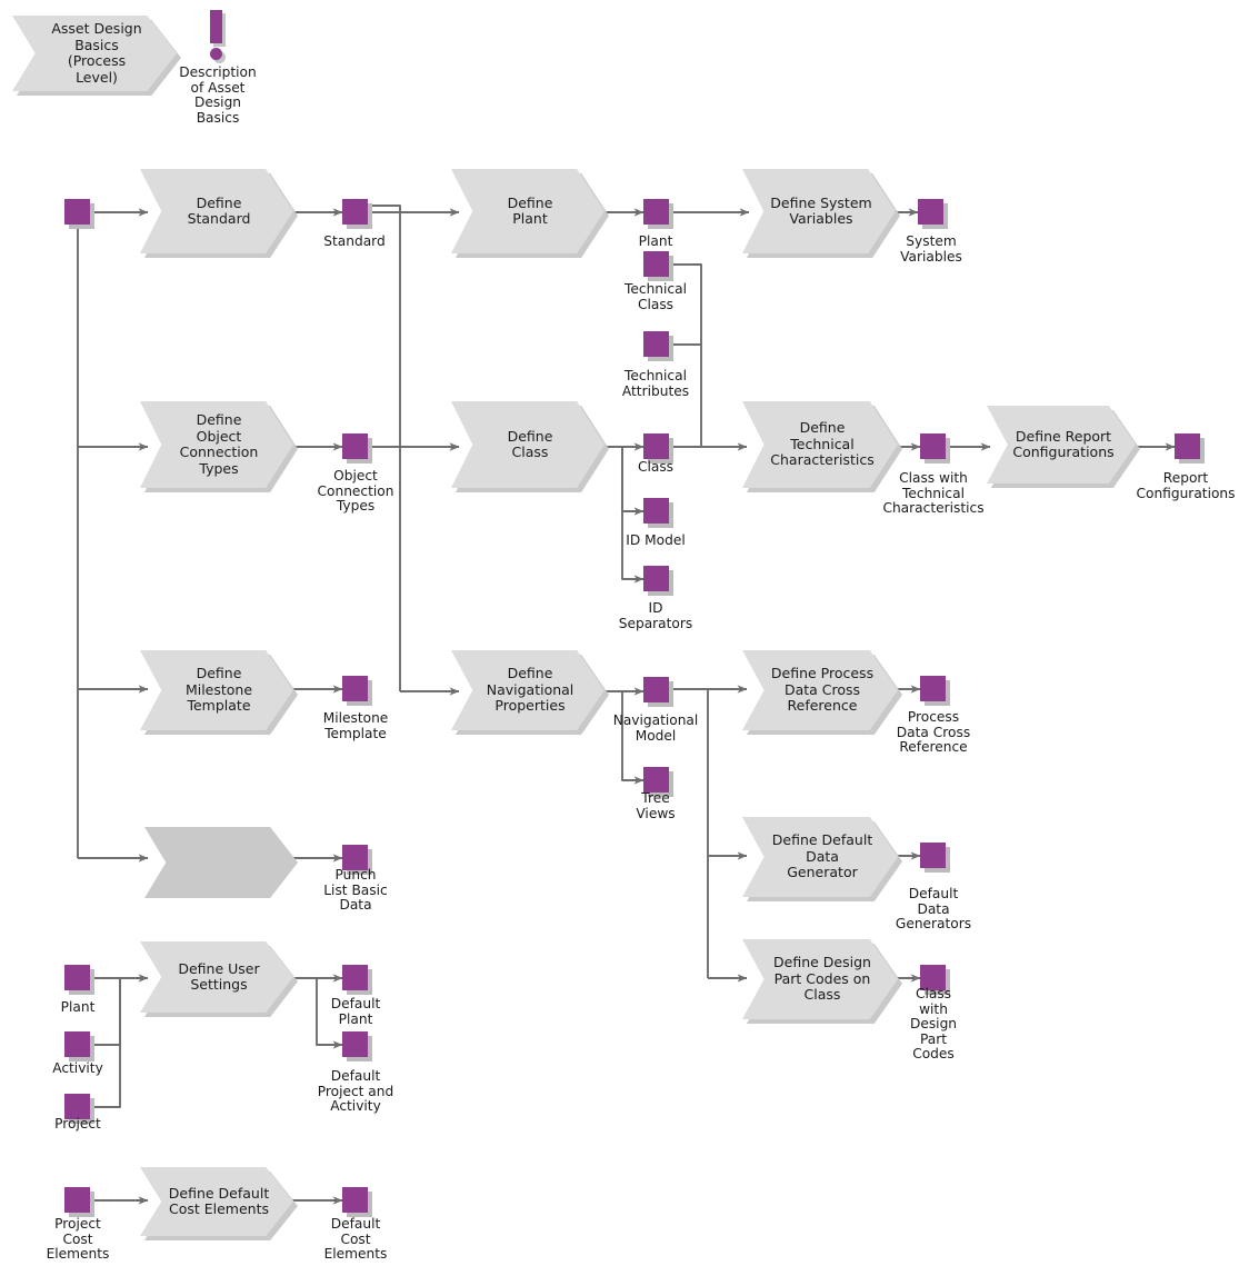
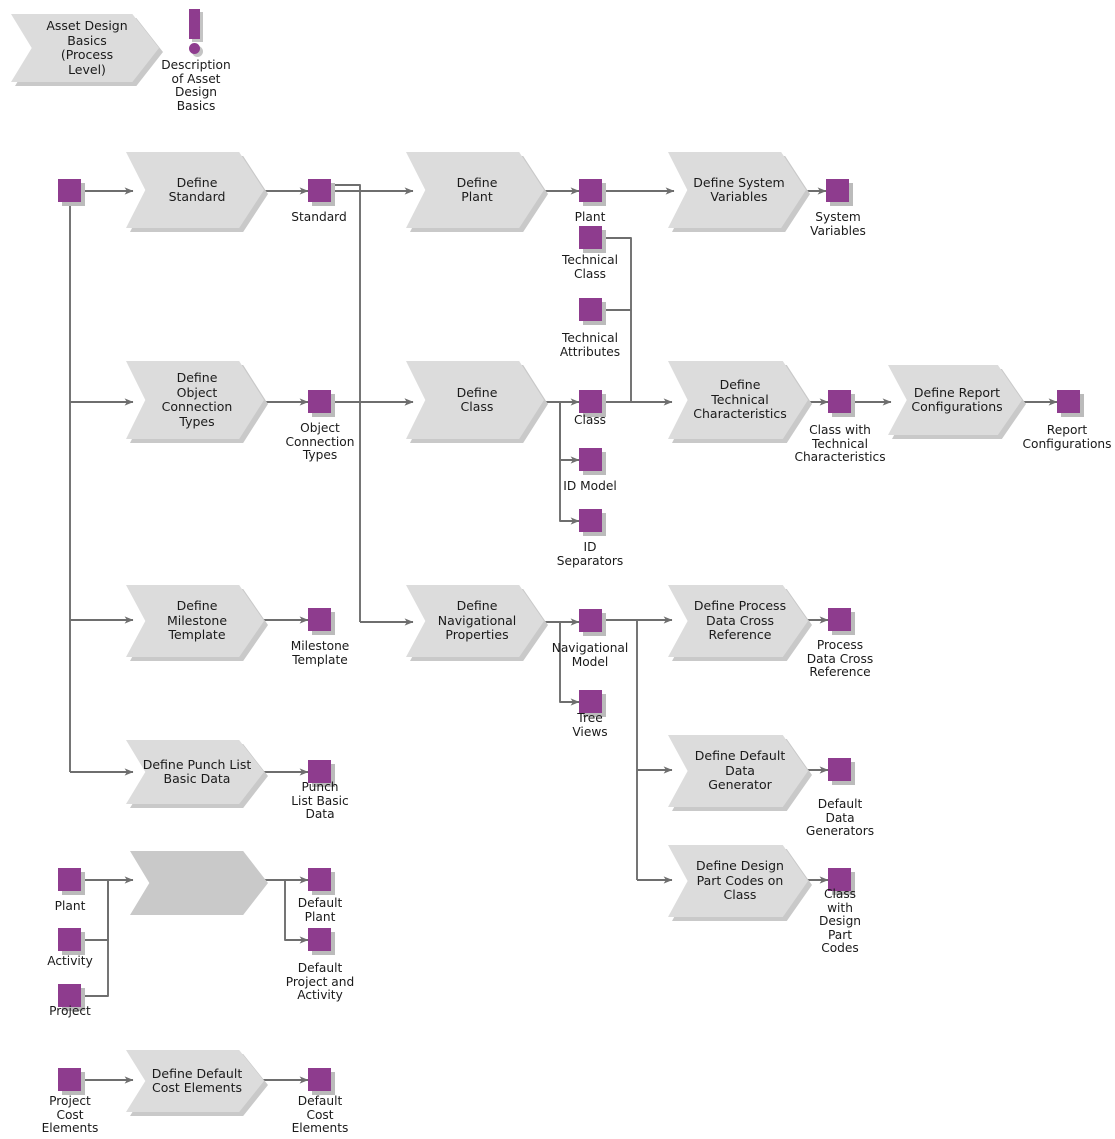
  Asset Design
  Basics
  (Process
  Level)
  Description
  of Asset
  Design
  Basics
  Define
  Standard
  Standard
  Define
  Plant
  Plant
  Define System
  Variables
  System
  Variables
  Technical
  Class
  Technical
  Attributes
  Define
  Object
  Connection
  Types
  Object
  Connection
  Types
  Define
  Class
  Class
  Define
  Technical
  Characteristics
  Class with
  Technical
  Characteristics
  Define Report
  Configurations
  Report
  Configurations
  ID Model
  ID
  Separators
  Define
  Milestone
  Template
  Milestone
  Template
  Define
  Navigational
  Properties
  Navigational
  Model
  Define Process
  Data Cross
  Reference
  Process
  Data Cross
  Reference
  Tree
  Views
+ Define Punch List
+ Basic Data
  Punch
  List Basic
  Data
  Define Default
  Data
  Generator
  Default
  Data
  Generators
  Plant
  Activity
  Project
- Define User
- Settings
  Default
  Plant
  Default
  Project and
  Activity
  Define Design
  Part Codes on
  Class
  Class
  with
  Design
  Part
  Codes
  Project
  Cost
  Elements
  Define Default
  Cost Elements
  Default
  Cost
  Elements
